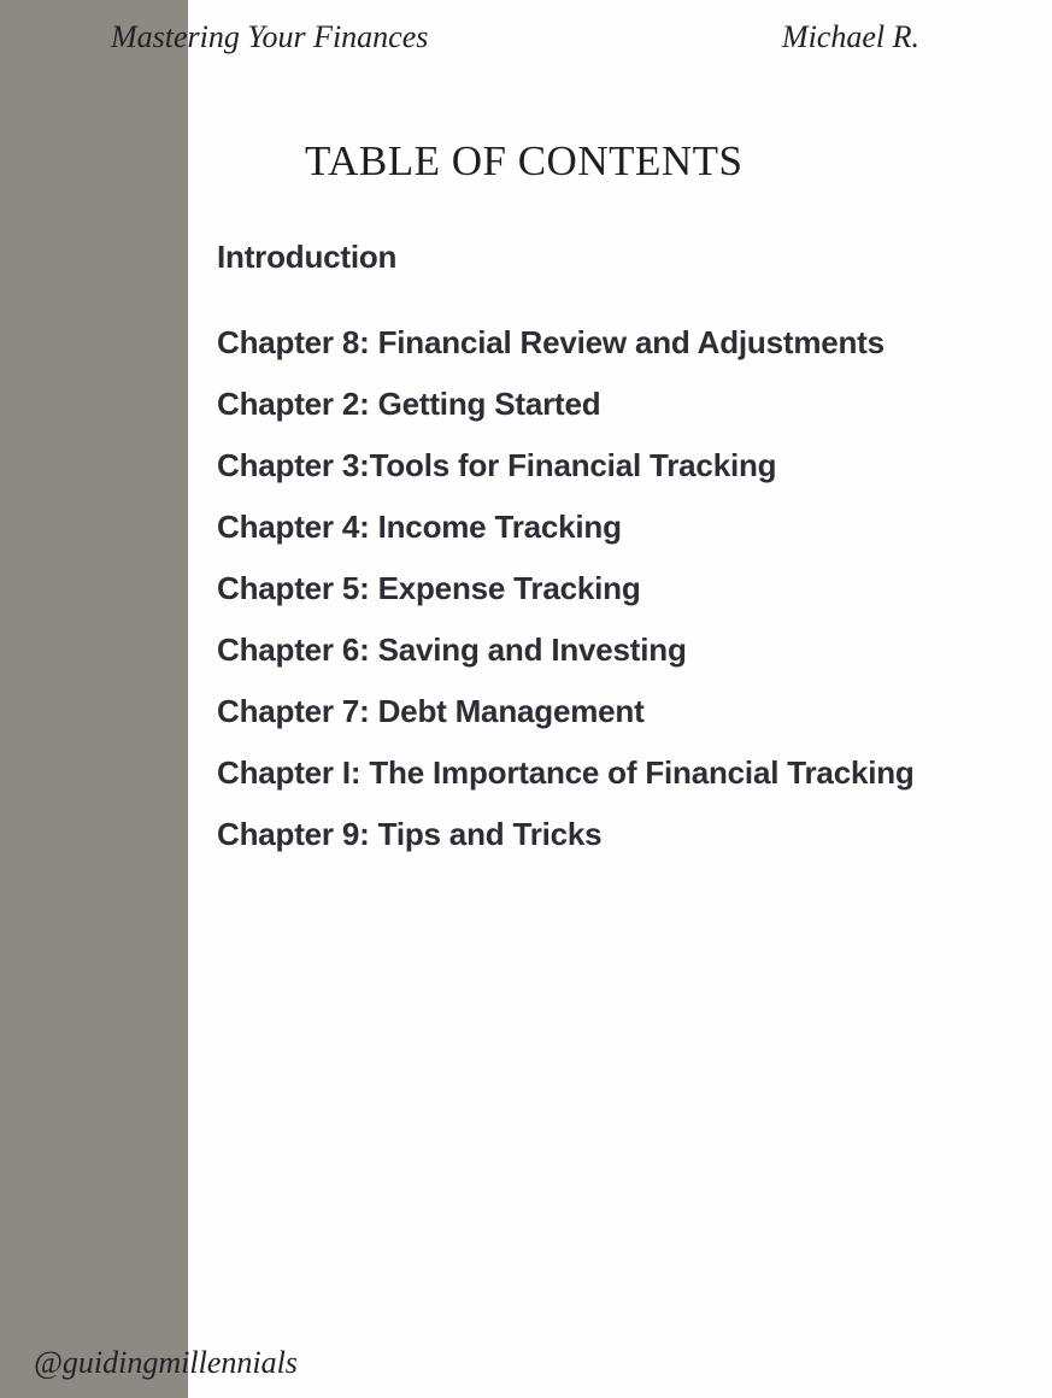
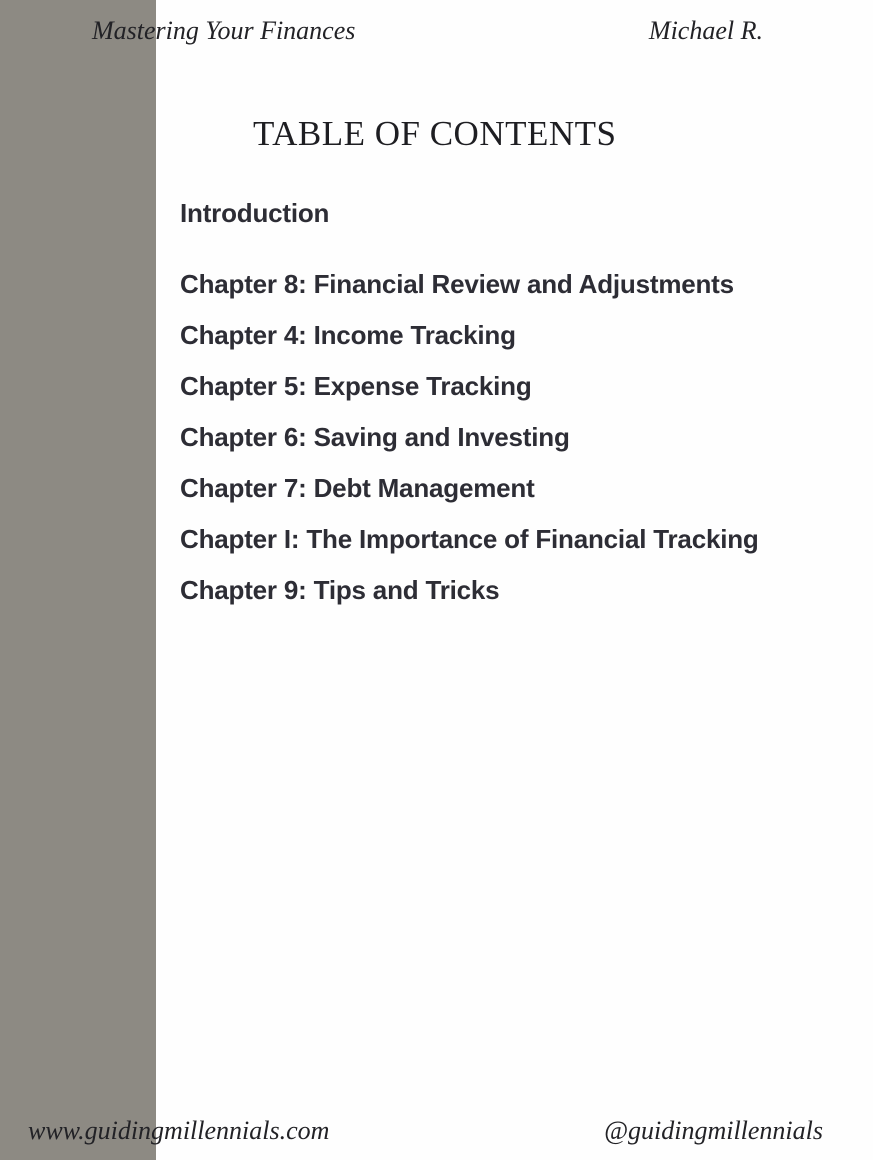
  Mastering Your Finances
  Michael R.
  TABLE OF CONTENTS
  Introduction
  Chapter 8: Financial Review and Adjustments
- Chapter 2: Getting Started
- Chapter 3:Tools for Financial Tracking
  Chapter 4: Income Tracking
  Chapter 5: Expense Tracking
  Chapter 6: Saving and Investing
  Chapter 7: Debt Management
  Chapter I: The Importance of Financial Tracking
  Chapter 9: Tips and Tricks
+ www.guidingmillennials.com
  @guidingmillennials
